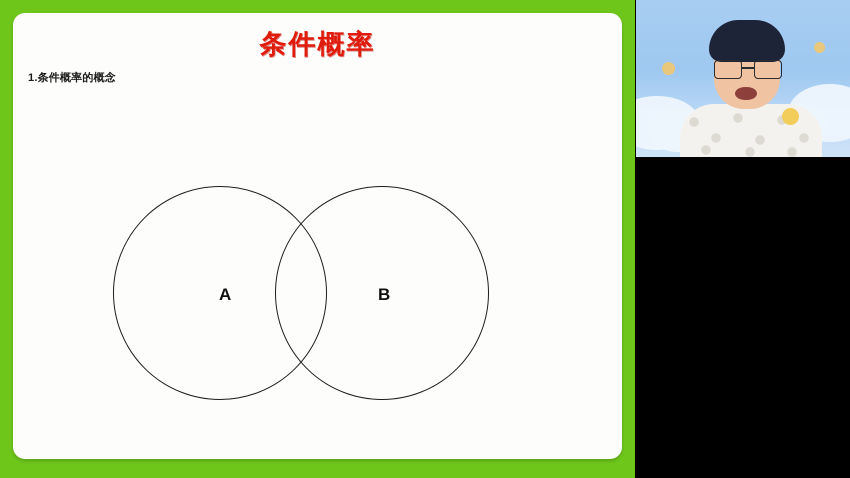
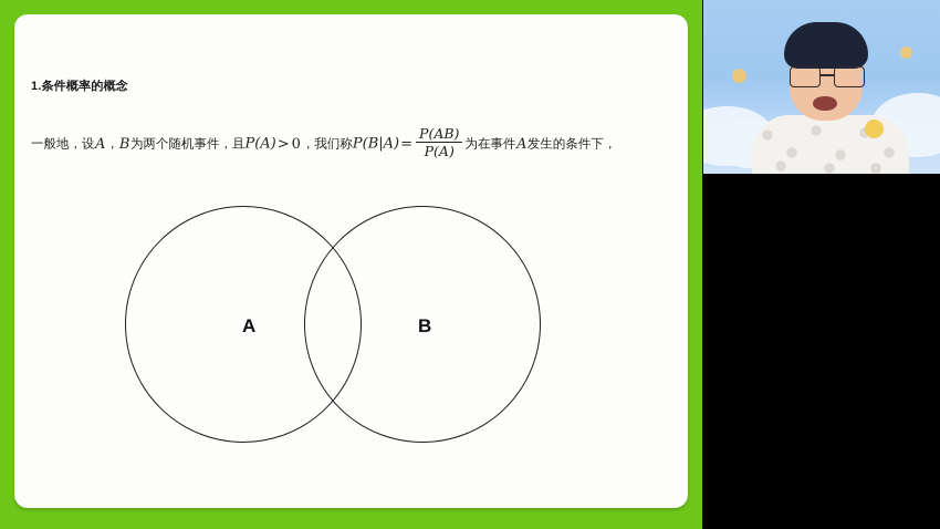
- 条件概率
  1.条件概率的概念
+ 一般地，设A，B为两个随机事件，且P(A)> 0，我们称P(B|A)=
+ P(AB)
+ P(A)
+ 为在事件A发生的条件下，
  A
  B
